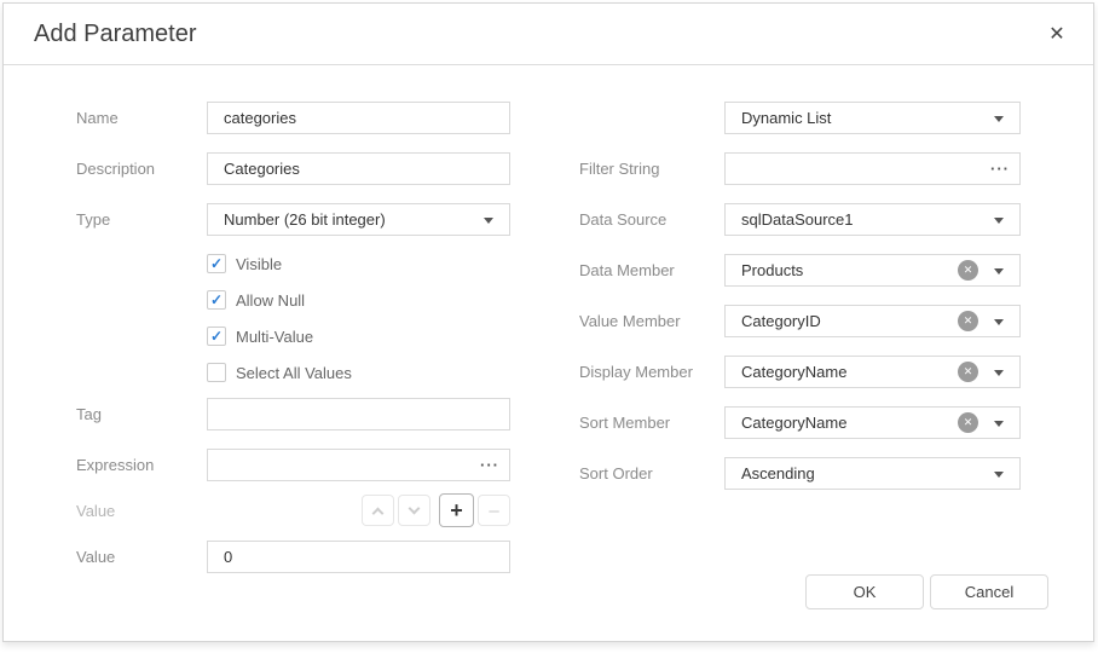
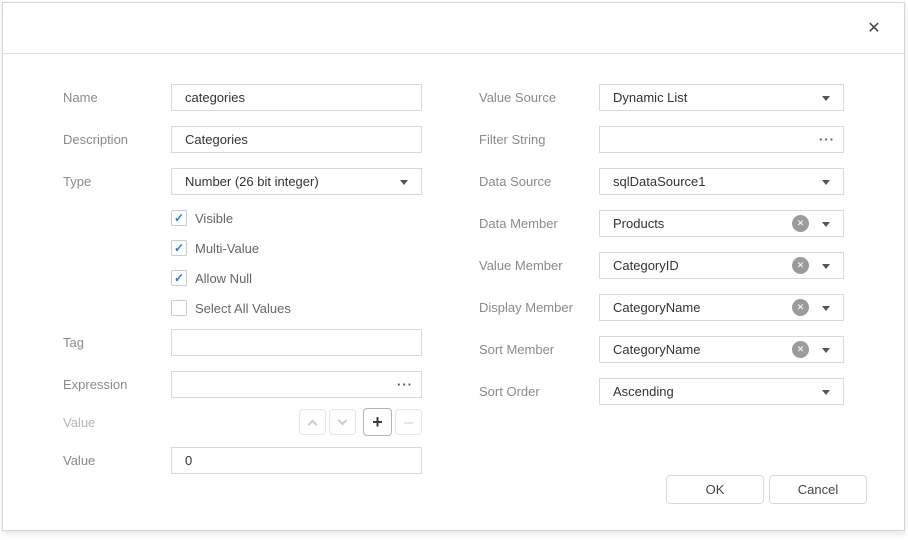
- Add Parameter
  ✕
  Name
  categories
  Description
  Categories
  Type
  Number (26 bit integer)
  ✓
  Visible
  ✓
- Allow Null
+ Multi-Value
  ✓
- Multi-Value
+ Allow Null
  Select All Values
  Tag
  Expression
  ···
  Value
  +
  –
  Value
  0
+ Value Source
  Dynamic List
  Filter String
  ···
  Data Source
  sqlDataSource1
  Data Member
  Products
  ✕
  Value Member
  CategoryID
  ✕
  Display Member
  CategoryName
  ✕
  Sort Member
  CategoryName
  ✕
  Sort Order
  Ascending
  OK
  Cancel
